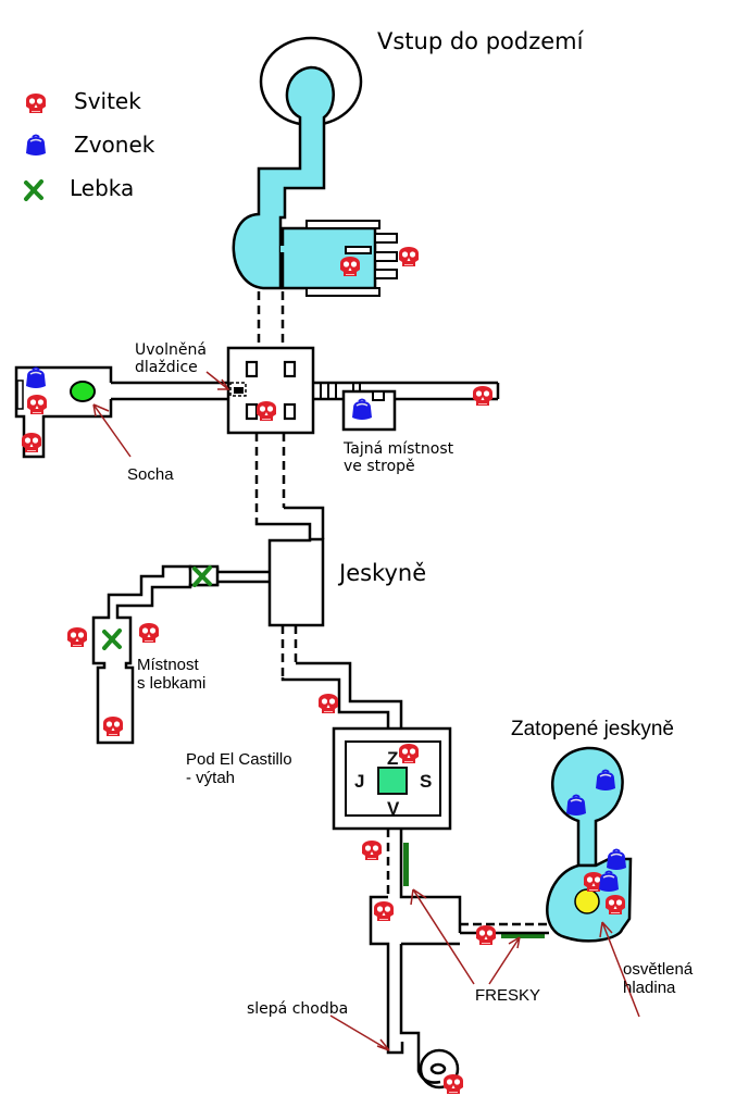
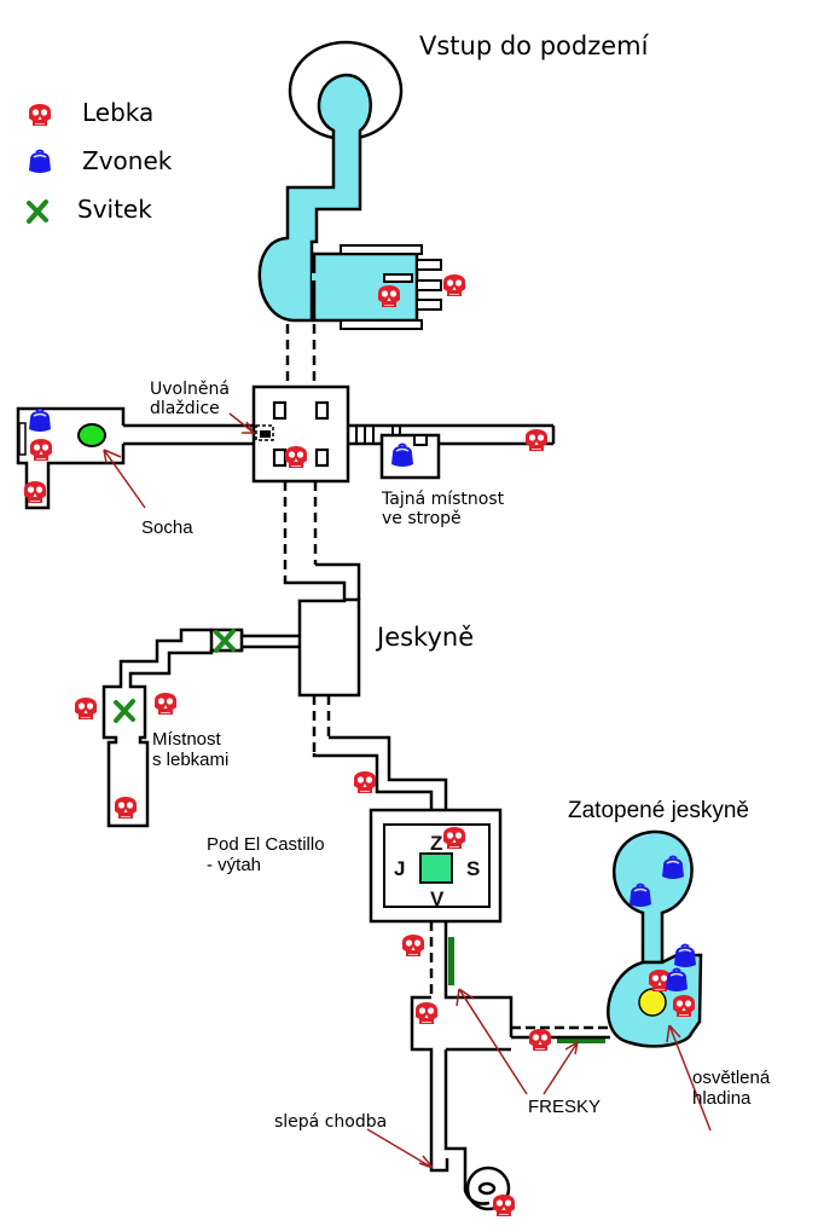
- Svitek
+ Lebka
  Zvonek
- Lebka
+ Svitek
  Vstup do podzemí
  Uvolněná
  dlaždice
  Socha
  Tajná místnost
  ve stropě
  Jeskyně
  Místnost
  s lebkami
  Pod El Castillo
  - výtah
  Z
  J
  S
  V
  Zatopené jeskyně
  FRESKY
  osvětlená
  hladina
  slepá chodba
